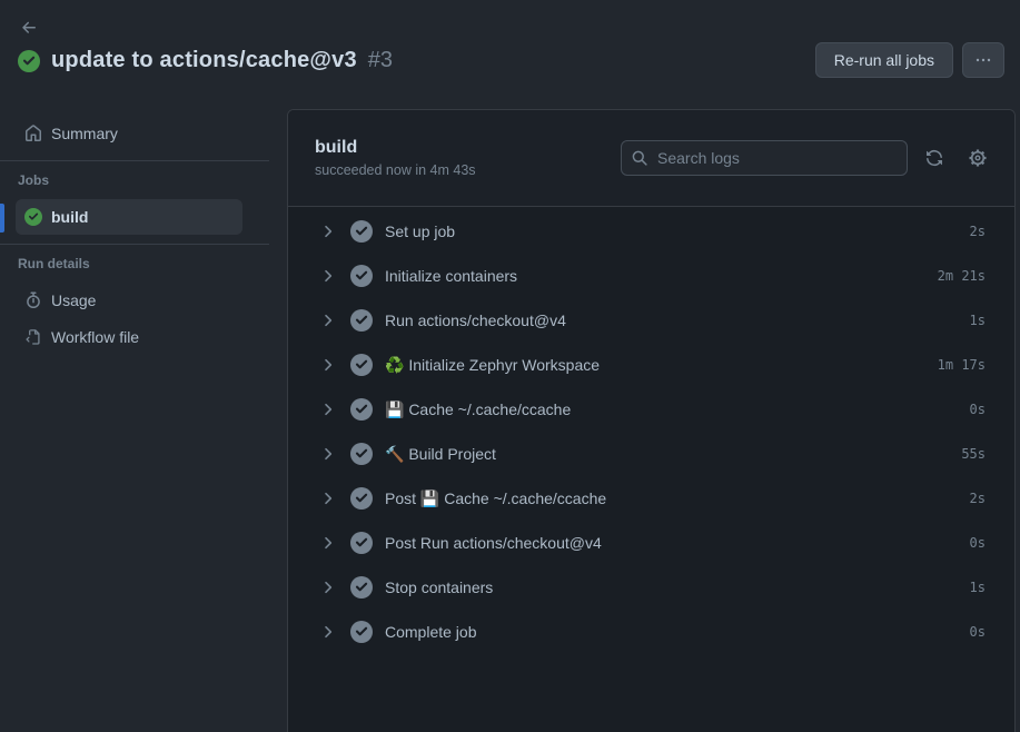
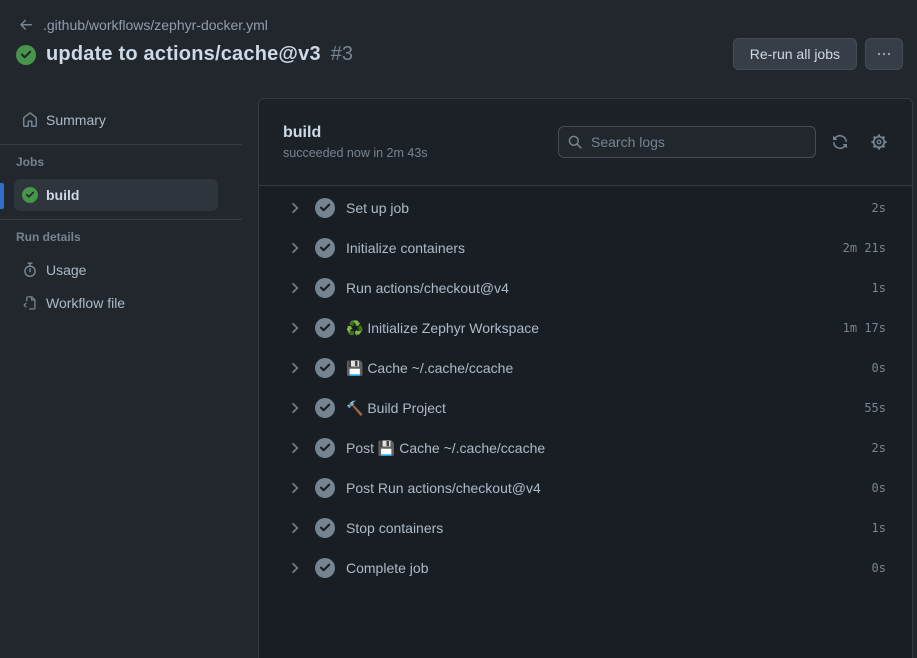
+ .github/workflows/zephyr-docker.yml
  update to actions/cache@v3
  #3
  Re-run all jobs
  Summary
  Jobs
  build
  Run details
  Usage
  Workflow file
  build
- succeeded now in 4m 43s
+ succeeded now in 2m 43s
  Search logs
  Set up job
  2s
  Initialize containers
  2m 21s
  Run actions/checkout@v4
  1s
  ♻️ Initialize Zephyr Workspace
  1m 17s
  💾 Cache ~/.cache/ccache
  0s
  🔨 Build Project
  55s
  Post 💾 Cache ~/.cache/ccache
  2s
  Post Run actions/checkout@v4
  0s
  Stop containers
  1s
  Complete job
  0s
